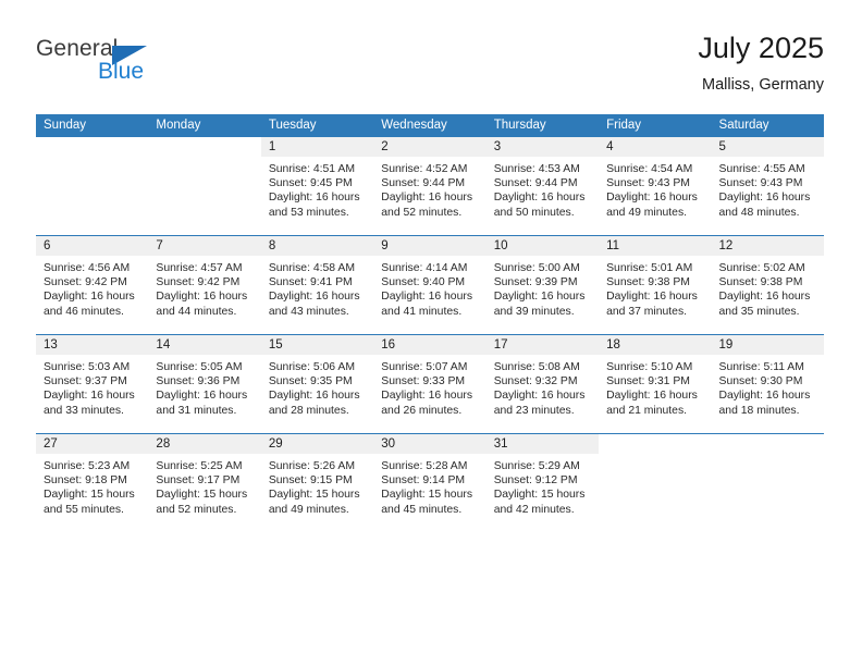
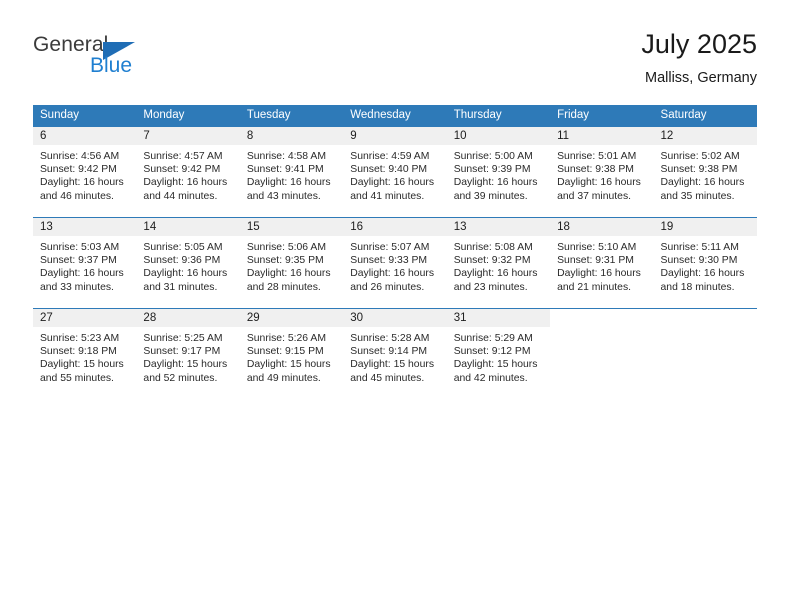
  General
  Blue
  July 2025
  Malliss, Germany
  Sunday	Monday	Tuesday	Wednesday	Thursday	Friday	Saturday
- 		1Sunrise: 4:51 AMSunset: 9:45 PMDaylight: 16 hours and 53 minutes.	2Sunrise: 4:52 AMSunset: 9:44 PMDaylight: 16 hours and 52 minutes.	3Sunrise: 4:53 AMSunset: 9:44 PMDaylight: 16 hours and 50 minutes.	4Sunrise: 4:54 AMSunset: 9:43 PMDaylight: 16 hours and 49 minutes.	5Sunrise: 4:55 AMSunset: 9:43 PMDaylight: 16 hours and 48 minutes.
- 6Sunrise: 4:56 AMSunset: 9:42 PMDaylight: 16 hours and 46 minutes.	7Sunrise: 4:57 AMSunset: 9:42 PMDaylight: 16 hours and 44 minutes.	8Sunrise: 4:58 AMSunset: 9:41 PMDaylight: 16 hours and 43 minutes.	9Sunrise: 4:14 AMSunset: 9:40 PMDaylight: 16 hours and 41 minutes.	10Sunrise: 5:00 AMSunset: 9:39 PMDaylight: 16 hours and 39 minutes.	11Sunrise: 5:01 AMSunset: 9:38 PMDaylight: 16 hours and 37 minutes.	12Sunrise: 5:02 AMSunset: 9:38 PMDaylight: 16 hours and 35 minutes.
+ 6Sunrise: 4:56 AMSunset: 9:42 PMDaylight: 16 hours and 46 minutes.	7Sunrise: 4:57 AMSunset: 9:42 PMDaylight: 16 hours and 44 minutes.	8Sunrise: 4:58 AMSunset: 9:41 PMDaylight: 16 hours and 43 minutes.	9Sunrise: 4:59 AMSunset: 9:40 PMDaylight: 16 hours and 41 minutes.	10Sunrise: 5:00 AMSunset: 9:39 PMDaylight: 16 hours and 39 minutes.	11Sunrise: 5:01 AMSunset: 9:38 PMDaylight: 16 hours and 37 minutes.	12Sunrise: 5:02 AMSunset: 9:38 PMDaylight: 16 hours and 35 minutes.
- 13Sunrise: 5:03 AMSunset: 9:37 PMDaylight: 16 hours and 33 minutes.	14Sunrise: 5:05 AMSunset: 9:36 PMDaylight: 16 hours and 31 minutes.	15Sunrise: 5:06 AMSunset: 9:35 PMDaylight: 16 hours and 28 minutes.	16Sunrise: 5:07 AMSunset: 9:33 PMDaylight: 16 hours and 26 minutes.	17Sunrise: 5:08 AMSunset: 9:32 PMDaylight: 16 hours and 23 minutes.	18Sunrise: 5:10 AMSunset: 9:31 PMDaylight: 16 hours and 21 minutes.	19Sunrise: 5:11 AMSunset: 9:30 PMDaylight: 16 hours and 18 minutes.
+ 13Sunrise: 5:03 AMSunset: 9:37 PMDaylight: 16 hours and 33 minutes.	14Sunrise: 5:05 AMSunset: 9:36 PMDaylight: 16 hours and 31 minutes.	15Sunrise: 5:06 AMSunset: 9:35 PMDaylight: 16 hours and 28 minutes.	16Sunrise: 5:07 AMSunset: 9:33 PMDaylight: 16 hours and 26 minutes.	13Sunrise: 5:08 AMSunset: 9:32 PMDaylight: 16 hours and 23 minutes.	18Sunrise: 5:10 AMSunset: 9:31 PMDaylight: 16 hours and 21 minutes.	19Sunrise: 5:11 AMSunset: 9:30 PMDaylight: 16 hours and 18 minutes.
  27Sunrise: 5:23 AMSunset: 9:18 PMDaylight: 15 hours and 55 minutes.	28Sunrise: 5:25 AMSunset: 9:17 PMDaylight: 15 hours and 52 minutes.	29Sunrise: 5:26 AMSunset: 9:15 PMDaylight: 15 hours and 49 minutes.	30Sunrise: 5:28 AMSunset: 9:14 PMDaylight: 15 hours and 45 minutes.	31Sunrise: 5:29 AMSunset: 9:12 PMDaylight: 15 hours and 42 minutes.
